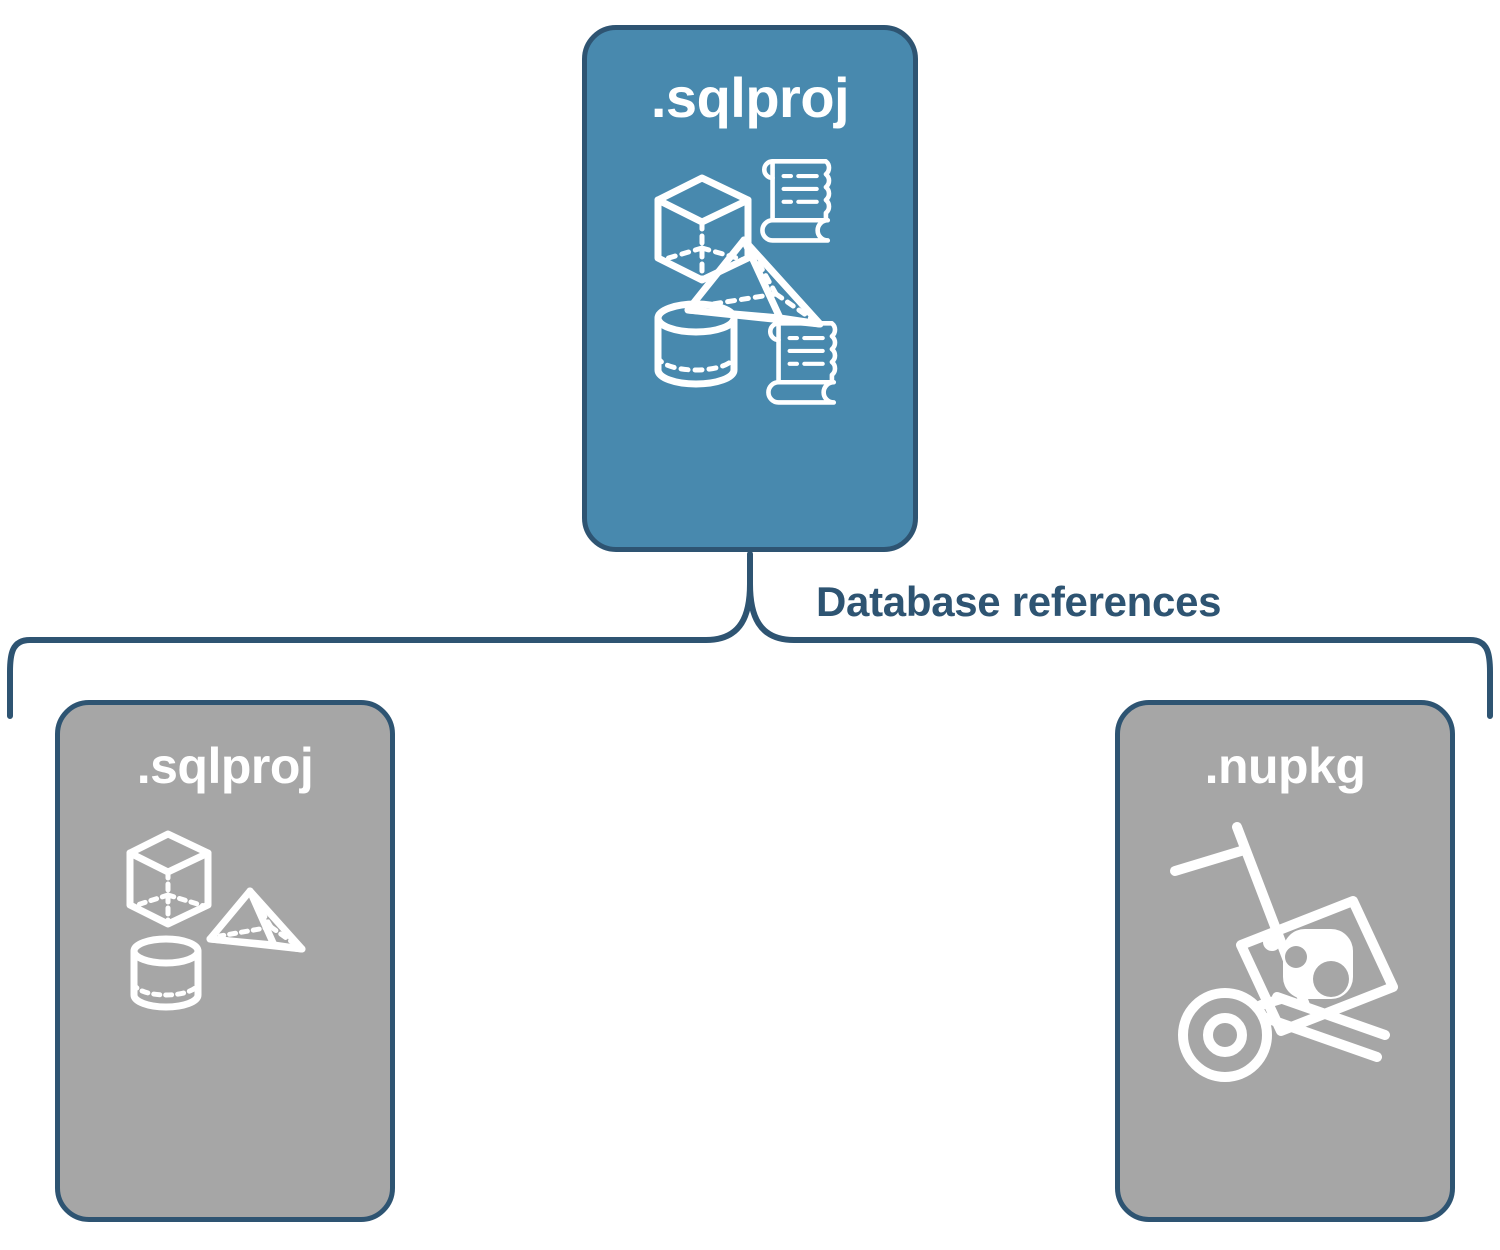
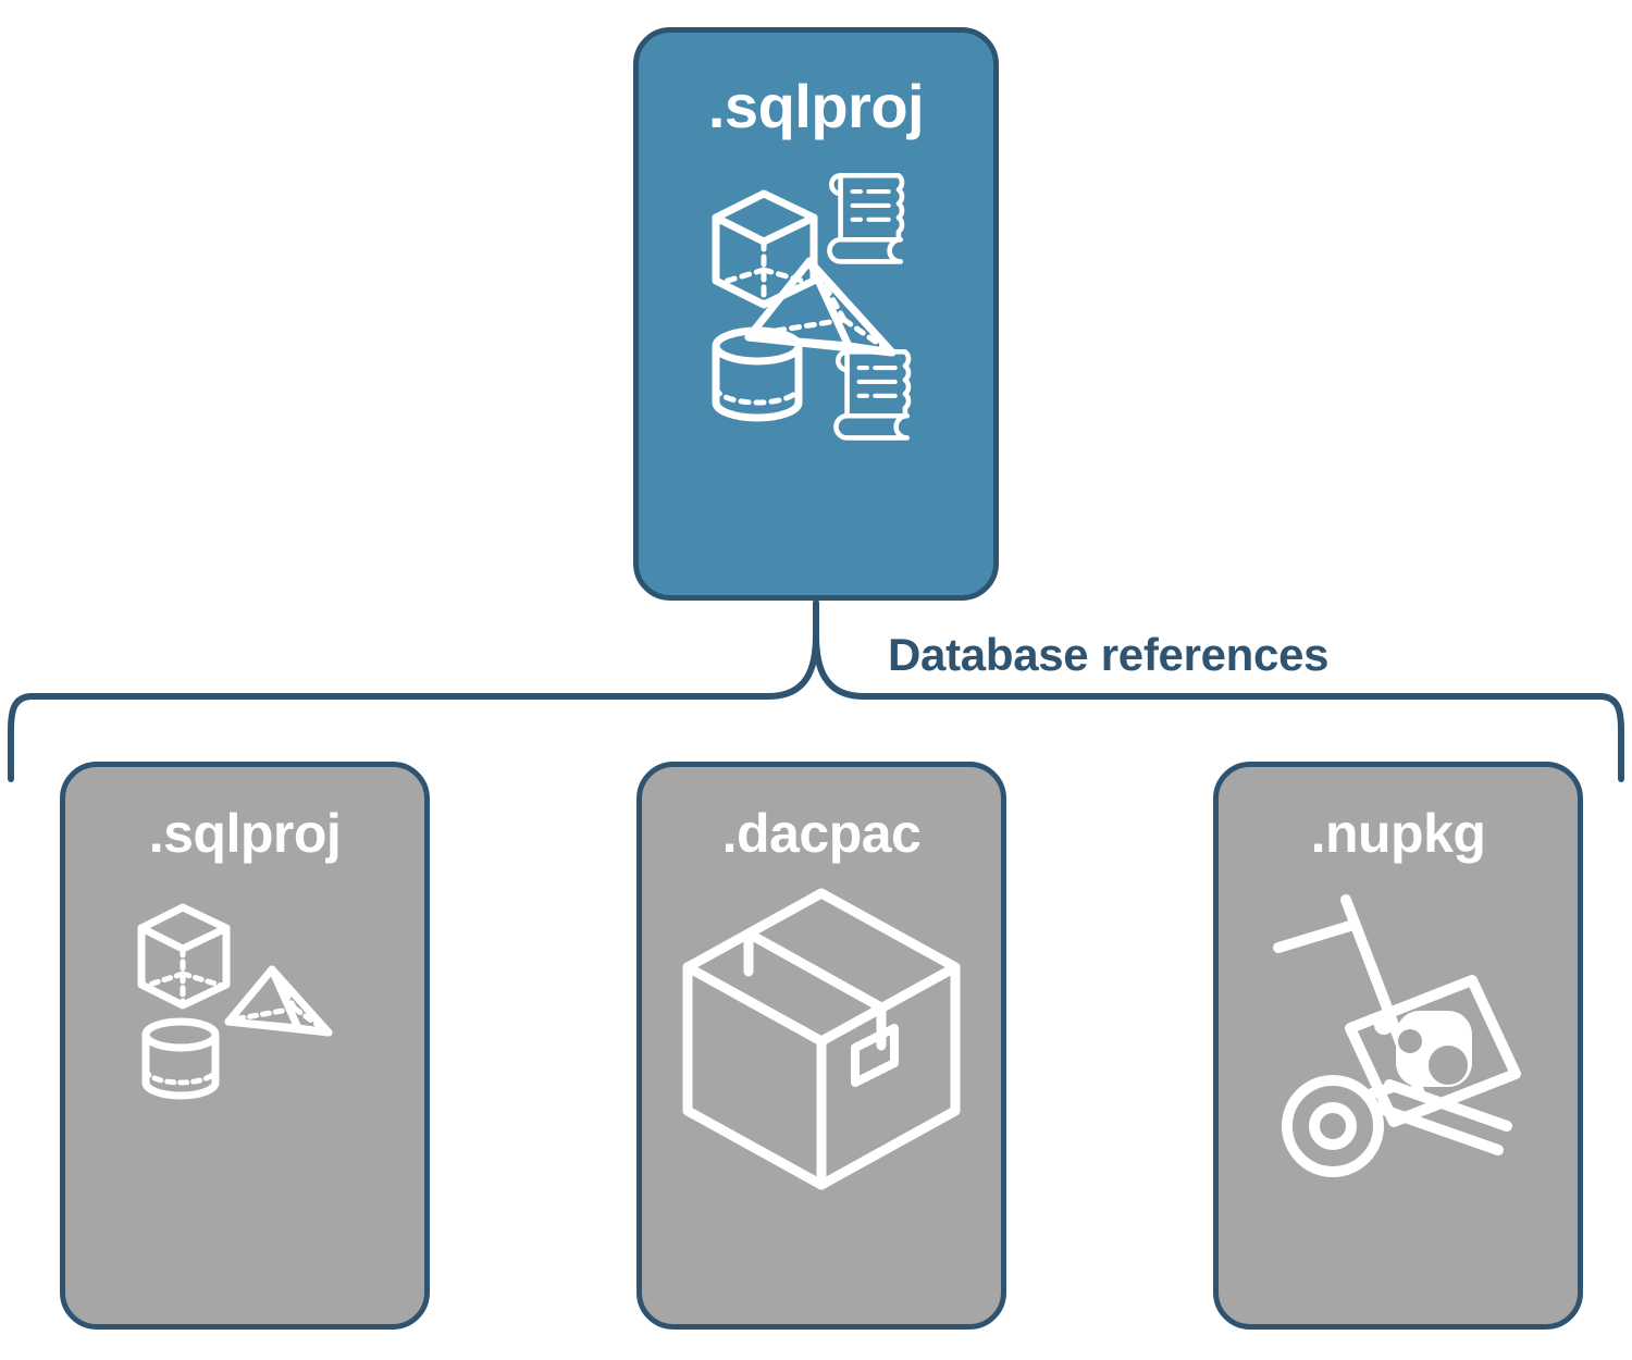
  .sqlproj
  Database references
  .sqlproj
+ .dacpac
  .nupkg
